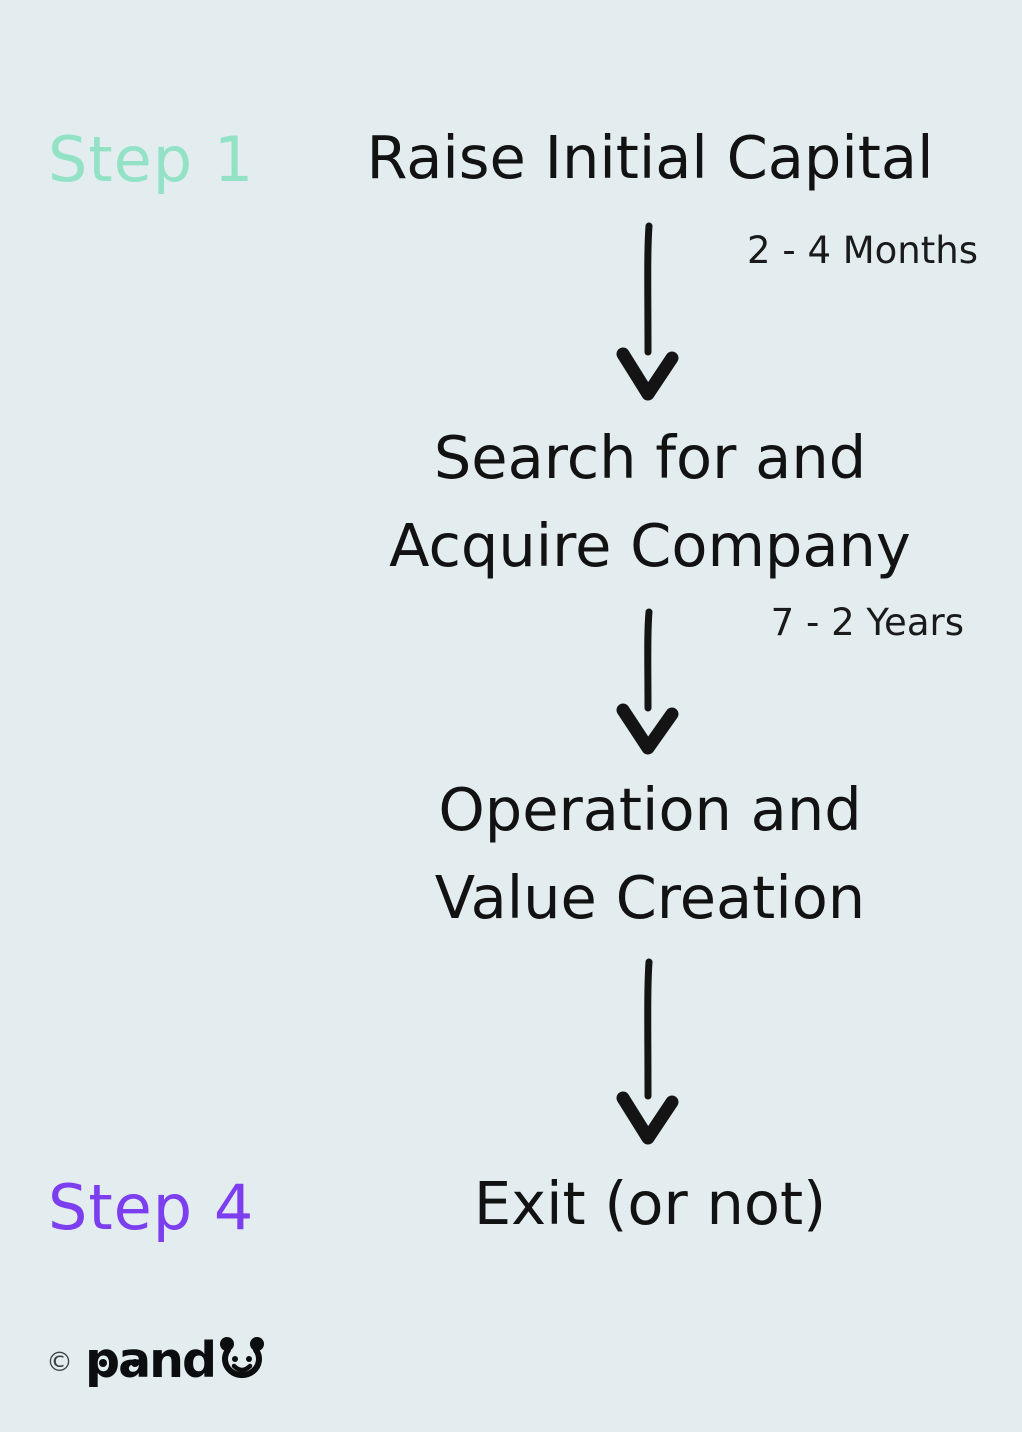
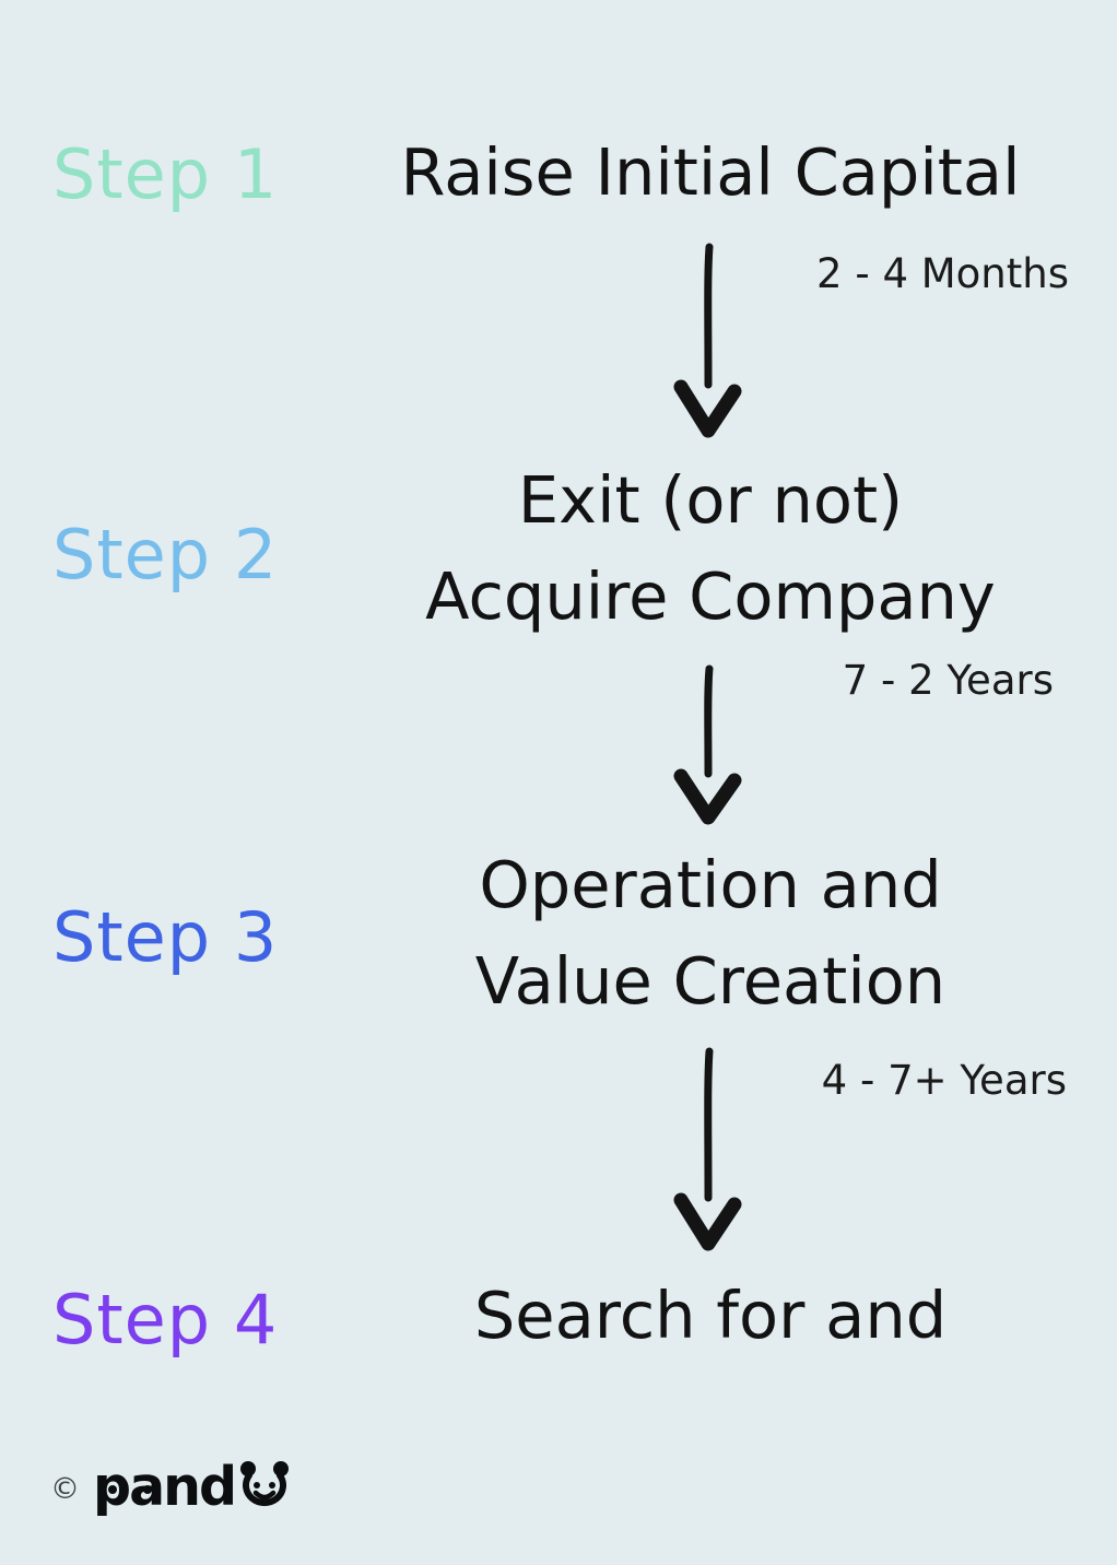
  Step 1
  Raise Initial Capital
  2 - 4 Months
+ Step 2
- Search for and
+ Exit (or not)
  Acquire Company
  7 - 2 Years
+ Step 3
  Operation and
  Value Creation
+ 4 - 7+ Years
  Step 4
- Exit (or not)
+ Search for and
  ©
